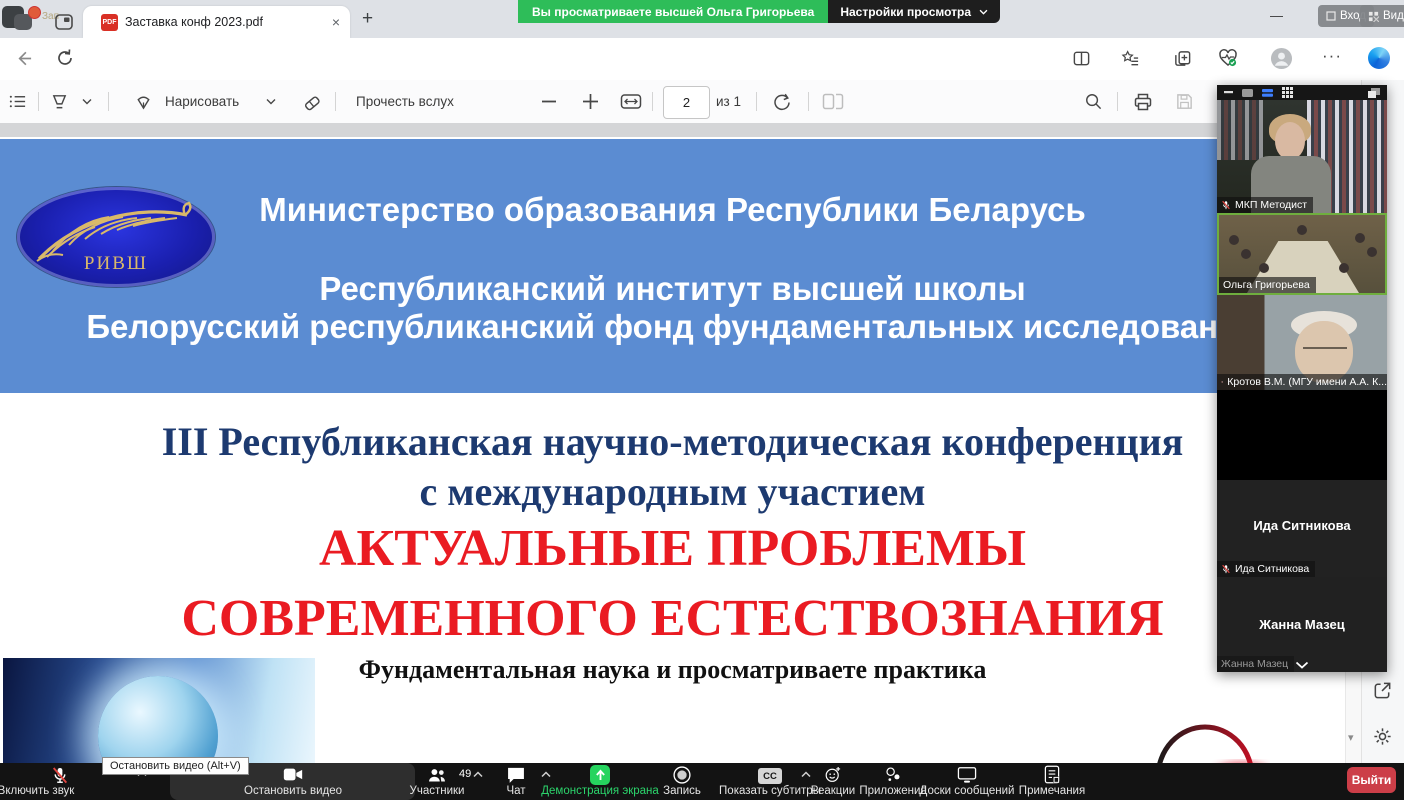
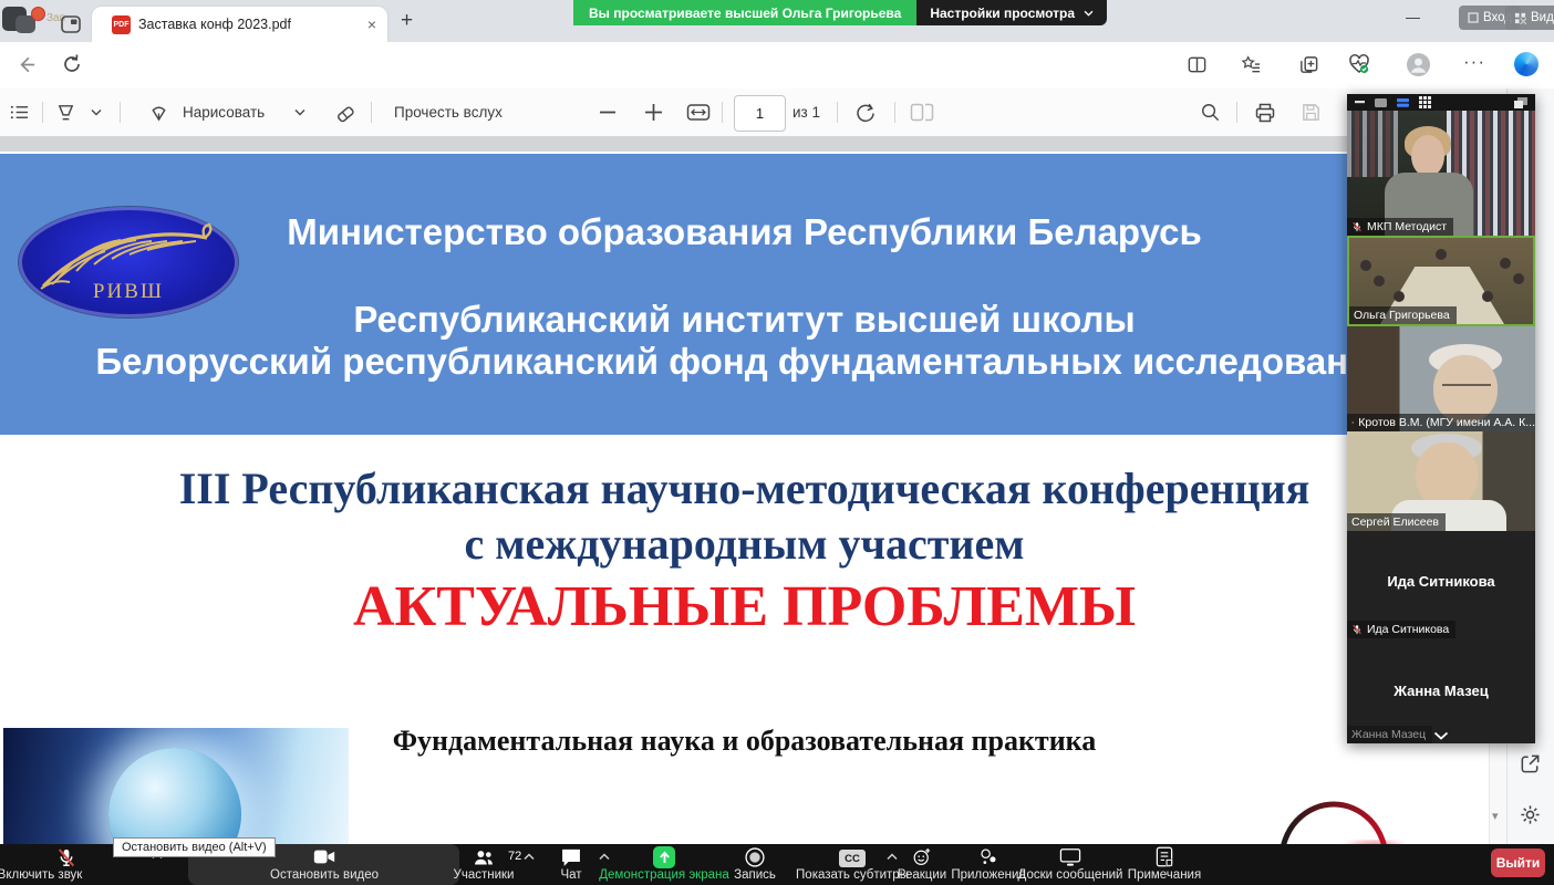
  Заставка конф 2023.pdf
  ×
  +
  Вы просматриваете высшей Ольга Григорьева
  Настройки просмотра
  —
  Вхо
  Вид
  ···
  Нарисовать
  Прочесть вслух
- 2
+ 1
  из 1
  РИВШ
  Министерство образования Республики Беларусь
  Республиканский институт высшей школы
  Белорусский республиканский фонд фундаментальных исследован
  III Республиканская научно-методическая конференция
  с международным участием
  АКТУАЛЬНЫЕ ПРОБЛЕМЫ
- СОВРЕМЕННОГО ЕСТЕСТВОЗНАНИЯ
- Фундаментальная наука и просматриваете практика
+ Фундаментальная наука и образовательная практика
  ▾
  МКП Методист
  Ольга Григорьева
  Кротов В.М. (МГУ имени А.А. К...
+ Сергей Елисеев
  Ида Ситникова
  Ида Ситникова
  Жанна Мазец
  Жанна Мазец
  Остановить видео
  Включить звук
- 49
+ 72
  Участники
  Чат
  Демонстрация экрана
  Запись
  CC
  Показать субтитры
  Реакции
  Приложения
  Доски сообщений
  Примечания
  Выйти
  Остановить видео (Alt+V)
